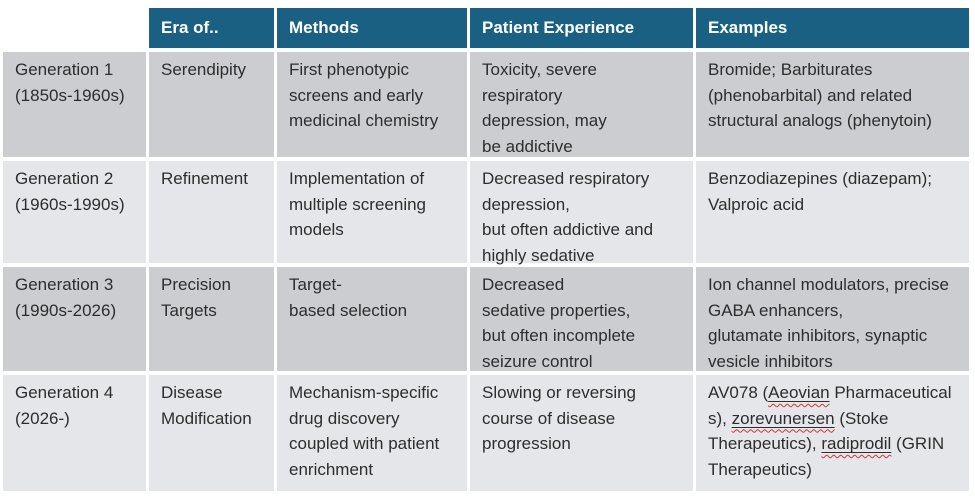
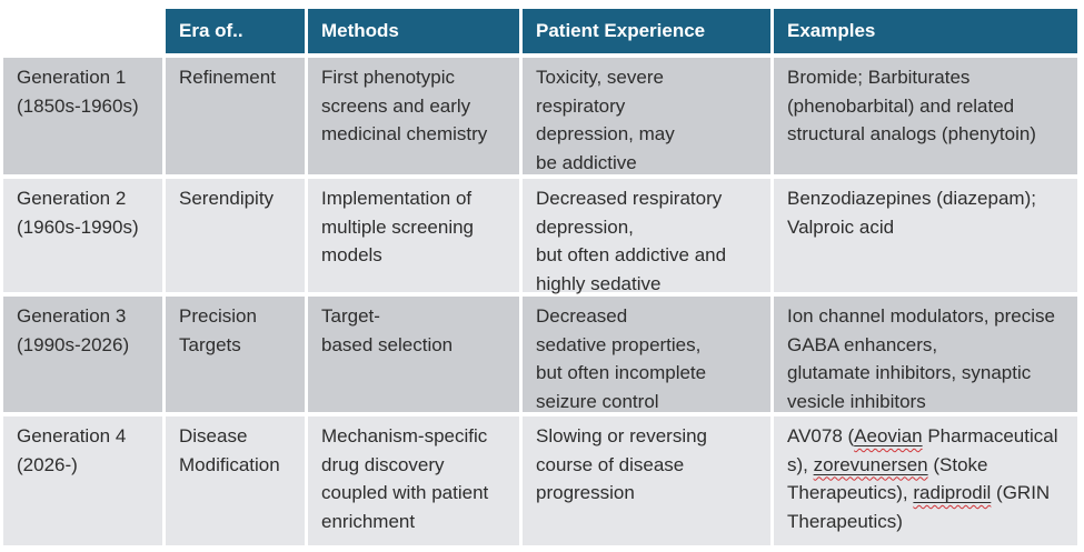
  Era of..
  Methods
  Patient Experience
  Examples
  Generation 1
  (1850s-1960s)
- Serendipity
+ Refinement
  First phenotypic
  screens and early
  medicinal chemistry
  Toxicity, severe
  respiratory
  depression, may
  be addictive
  Bromide; Barbiturates
  (phenobarbital) and related
  structural analogs (phenytoin)
  Generation 2
  (1960s-1990s)
- Refinement
+ Serendipity
  Implementation of
  multiple screening
  models
  Decreased respiratory
  depression,
  but often addictive and
  highly sedative
  Benzodiazepines (diazepam);
  Valproic acid
  Generation 3
  (1990s-2026)
  Precision
  Targets
  Target-
  based selection
  Decreased
  sedative properties,
  but often incomplete
  seizure control
  Ion channel modulators, precise
  GABA enhancers,
  glutamate inhibitors, synaptic
  vesicle inhibitors
  Generation 4
  (2026-)
  Disease
  Modification
  Mechanism-specific
  drug discovery
  coupled with patient
  enrichment
  Slowing or reversing
  course of disease
  progression
  AV078 (Aeovian Pharmaceutical
  s), zorevunersen (Stoke
  Therapeutics), radiprodil (GRIN
  Therapeutics)
